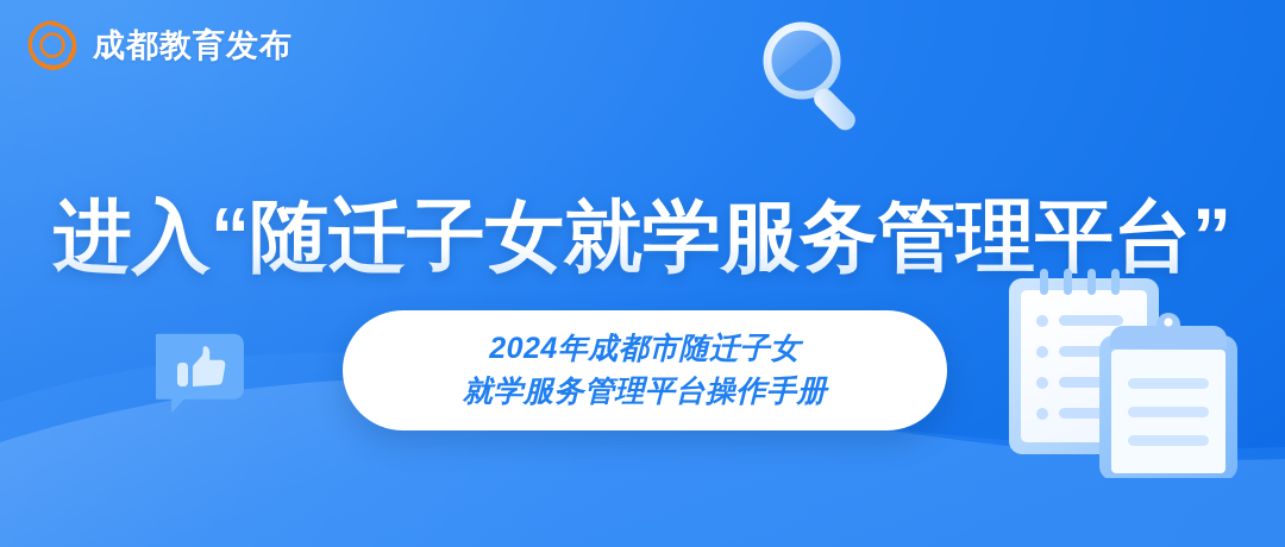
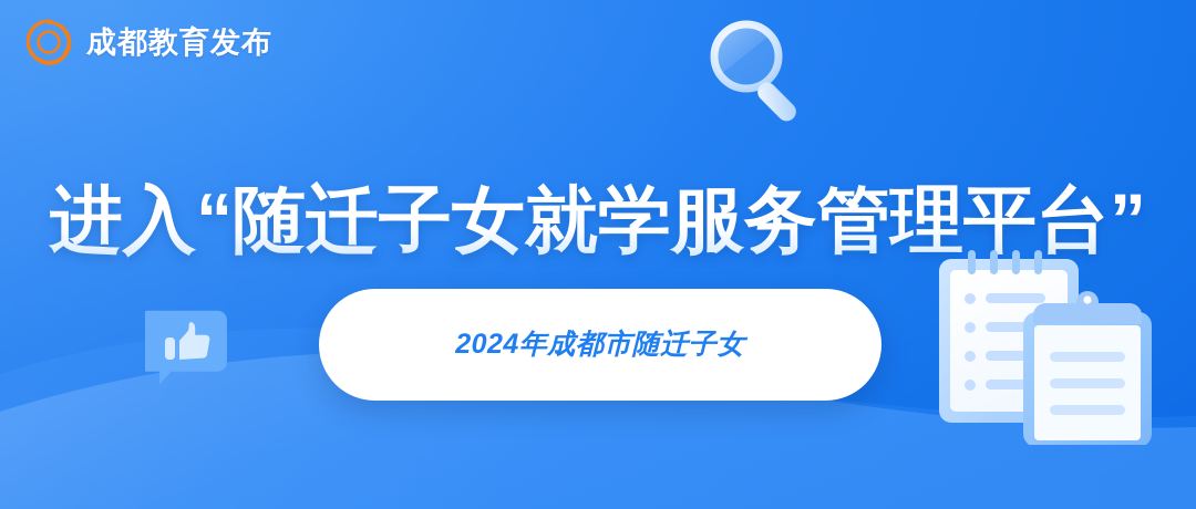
  成都教育发布
  进入“随迁子女就学服务管理平台”
  2024年成都市随迁子女
- 就学服务管理平台操作手册
